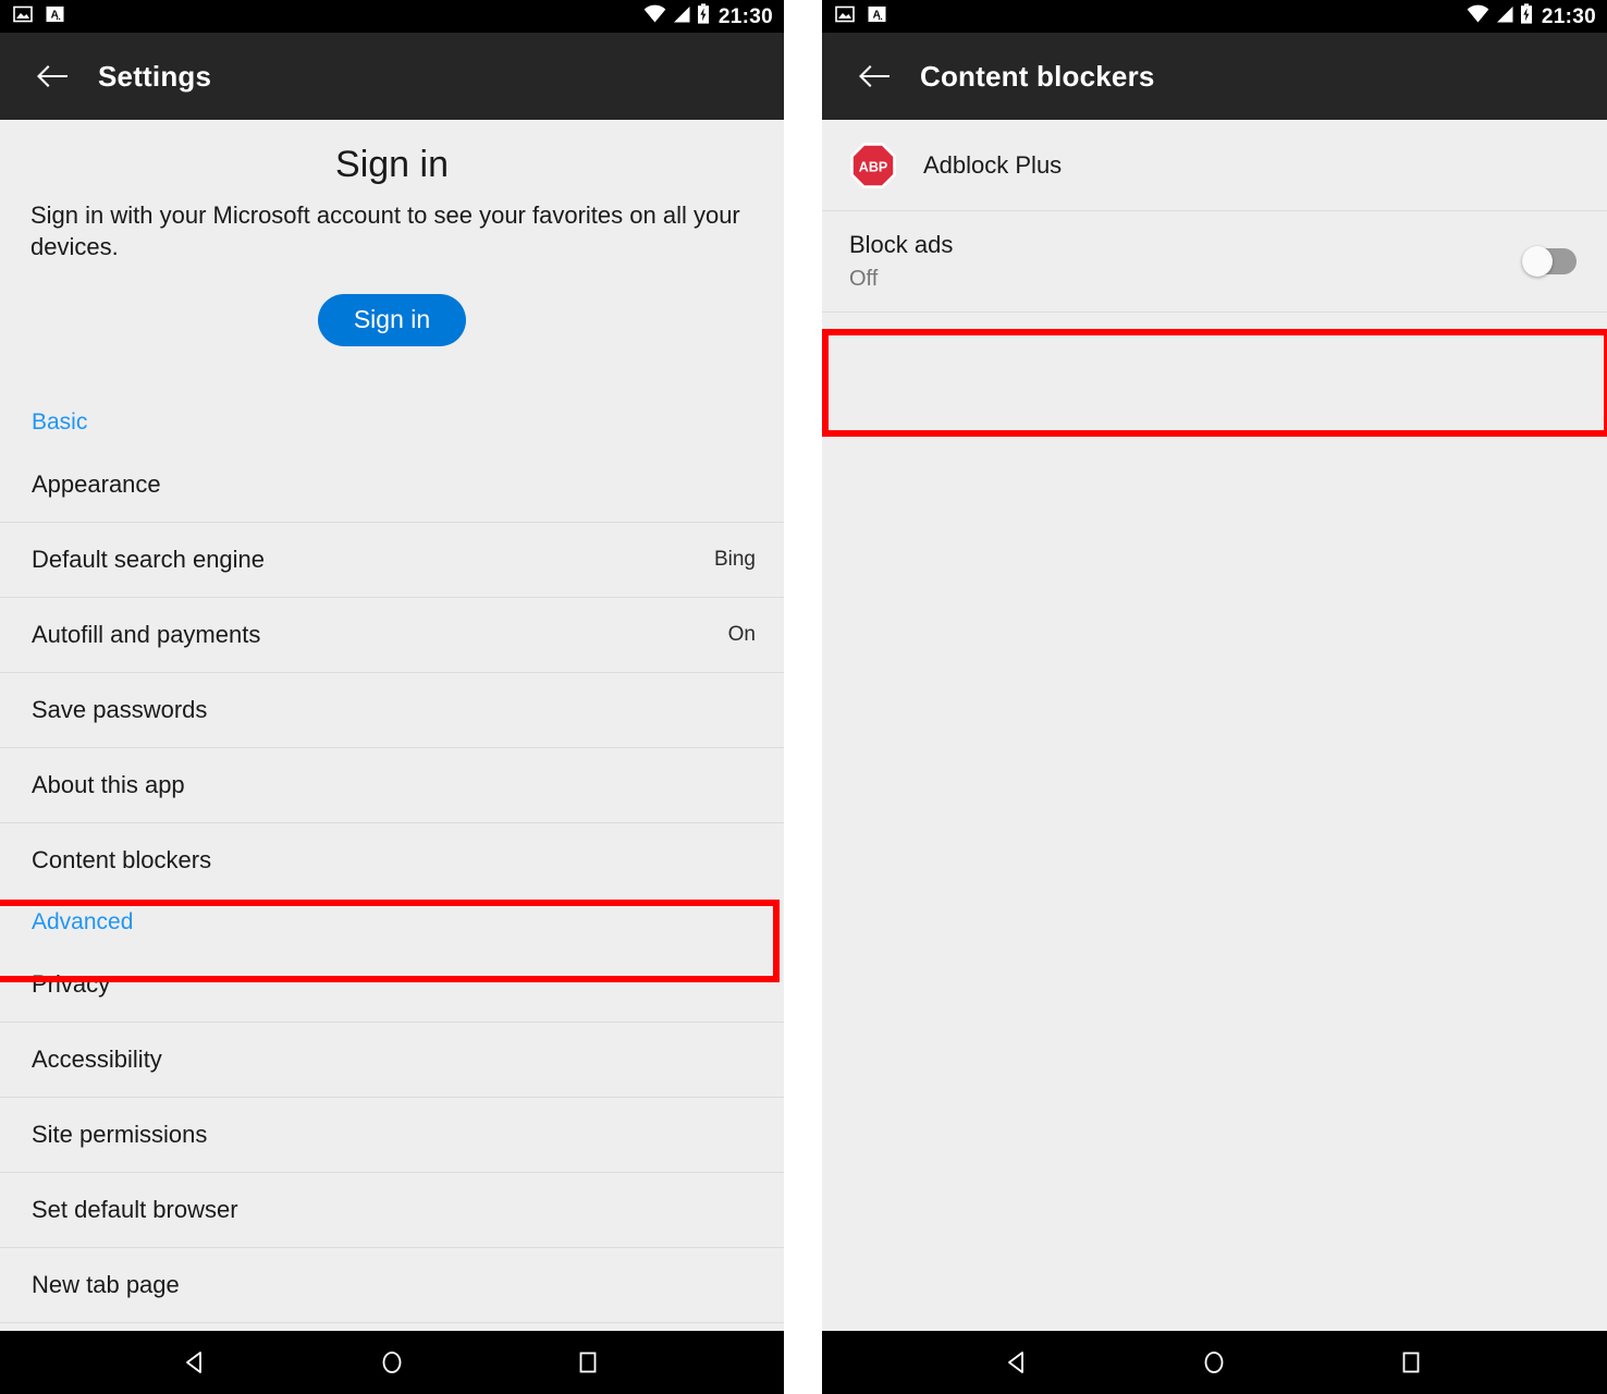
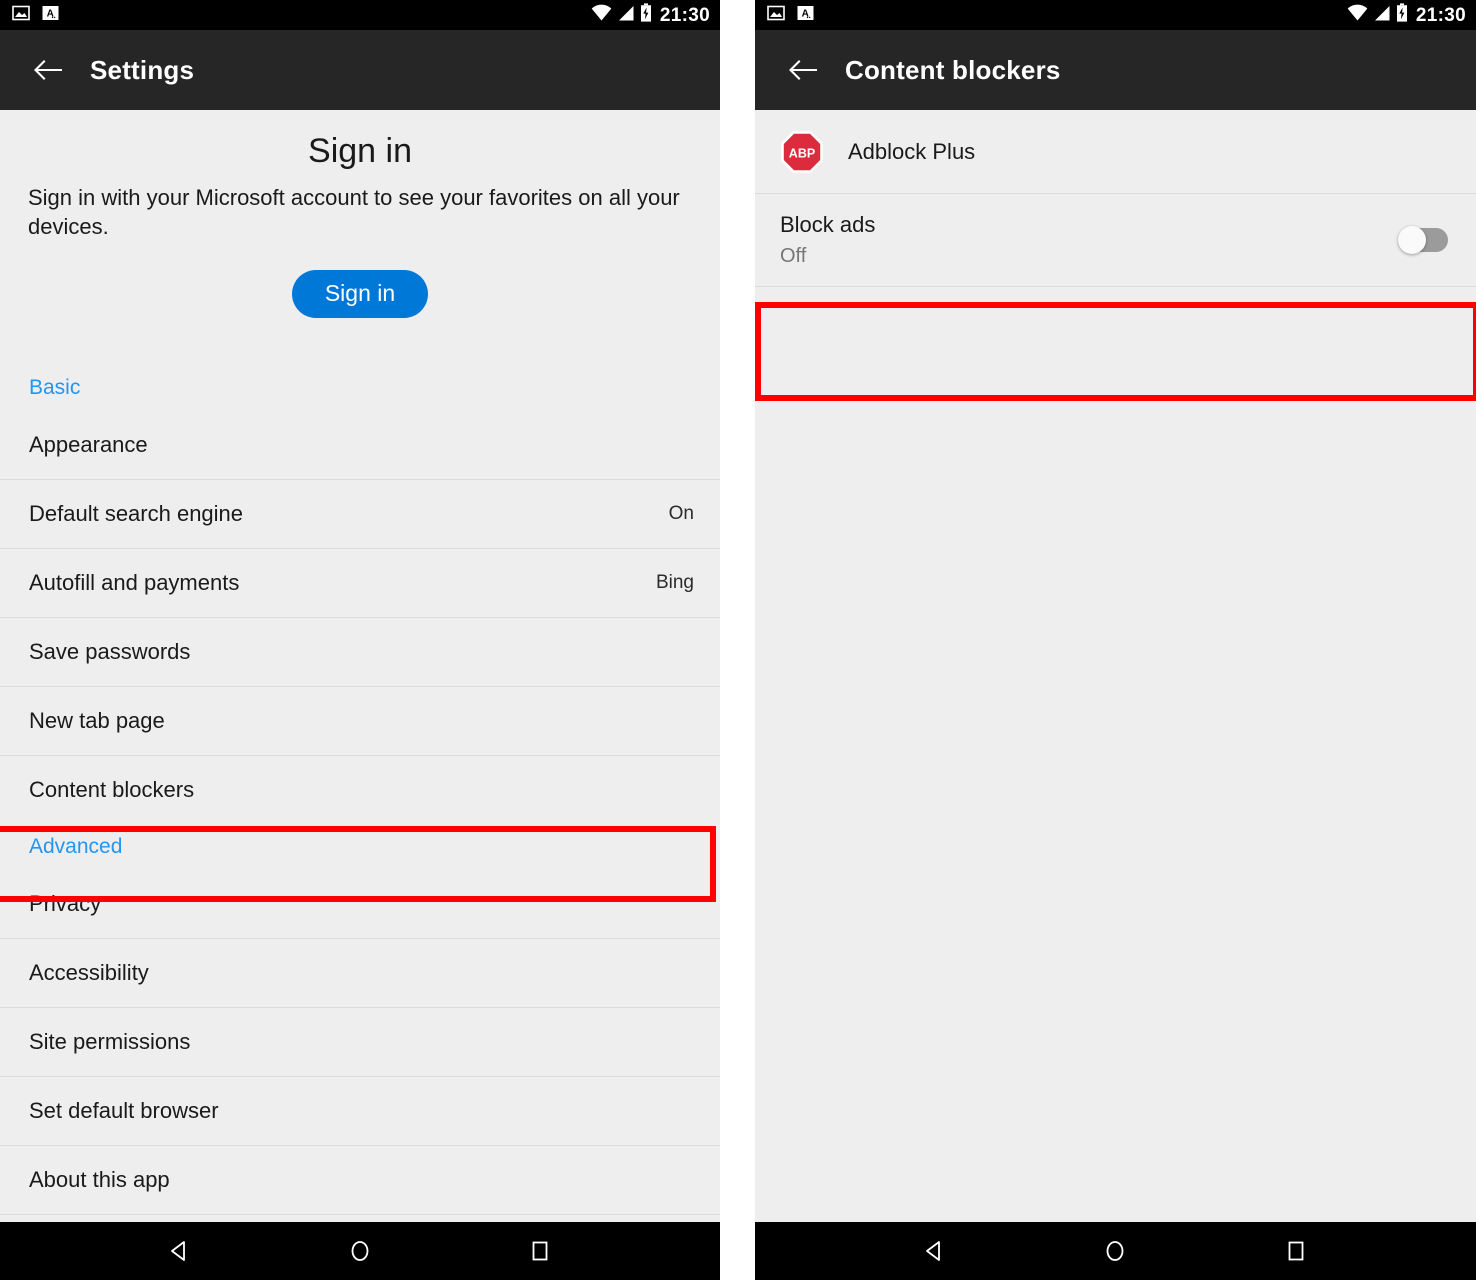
  A
  21:30
  Settings
  Sign in
  Sign in with your Microsoft account to see your favorites on all your devices.
  Sign in
  Basic
  Appearance
  Default search engine
- Bing
+ On
  Autofill and payments
- On
+ Bing
  Save passwords
- About this app
+ New tab page
  Content blockers
  Advanced
  Privacy
  Accessibility
  Site permissions
  Set default browser
- New tab page
+ About this app
  A
  21:30
  Content blockers
  ABP
  Adblock Plus
  Block ads
  Off
